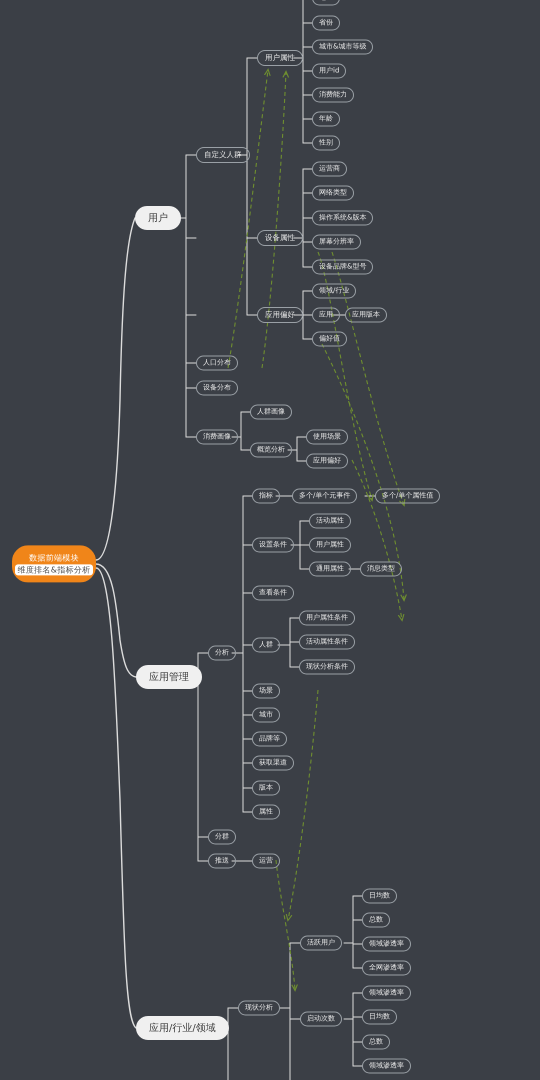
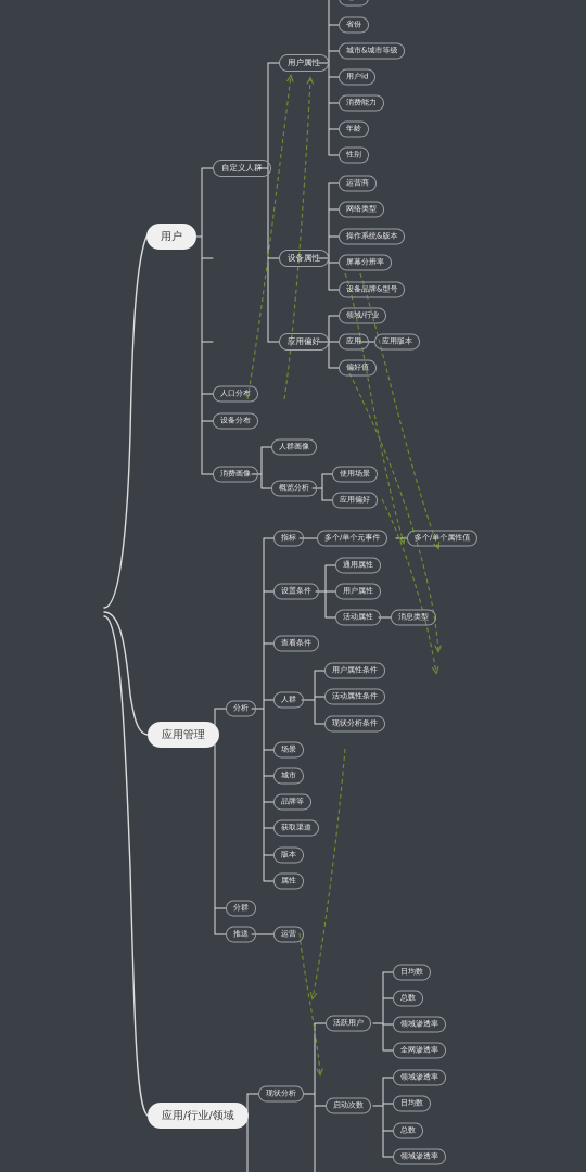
- 数据前端模块
- 维度排名&指标分析
  用户
  应用管理
  应用/行业/领域
  自定义人群
  用户属性
  省份
  城市&城市等级
  用户id
  消费能力
  年龄
  性别
  设备属性
  运营商
  网络类型
  操作系统&版本
  屏幕分辨率
  设备品牌&型号
  应用偏好
  领域/行业
  应用
  偏好值
  应用版本
  人口分布
  设备分布
  消费画像
  人群画像
  概览分析
  使用场景
  应用偏好
  分析
  指标
  多个/单个元事件
  多个/单个属性值
  设置条件
- 活动属性
+ 通用属性
  用户属性
- 通用属性
+ 活动属性
  消息类型
  查看条件
  人群
  用户属性条件
  活动属性条件
  现状分析条件
  场景
  城市
  品牌等
  获取渠道
  版本
  属性
  分群
  推送
  运营
  现状分析
  活跃用户
  日均数
  总数
  领域渗透率
  全网渗透率
  启动次数
  领域渗透率
  日均数
  总数
  领域渗透率
